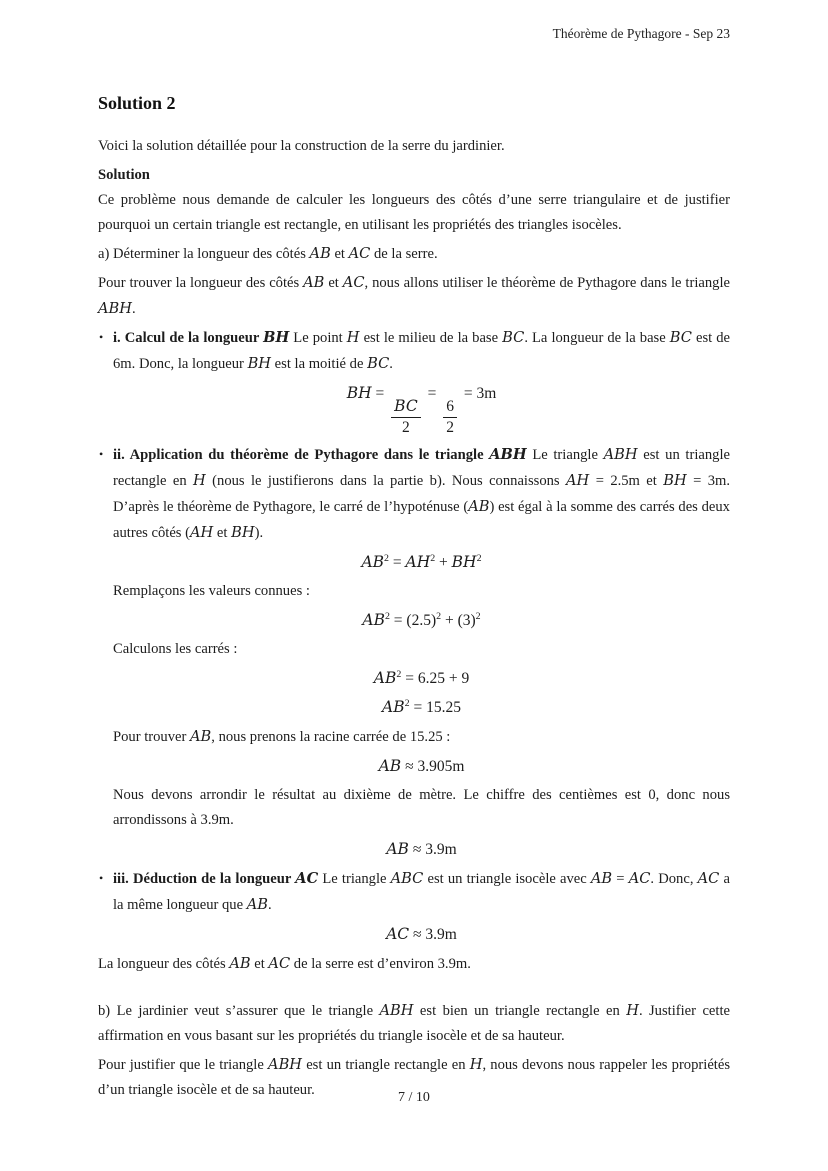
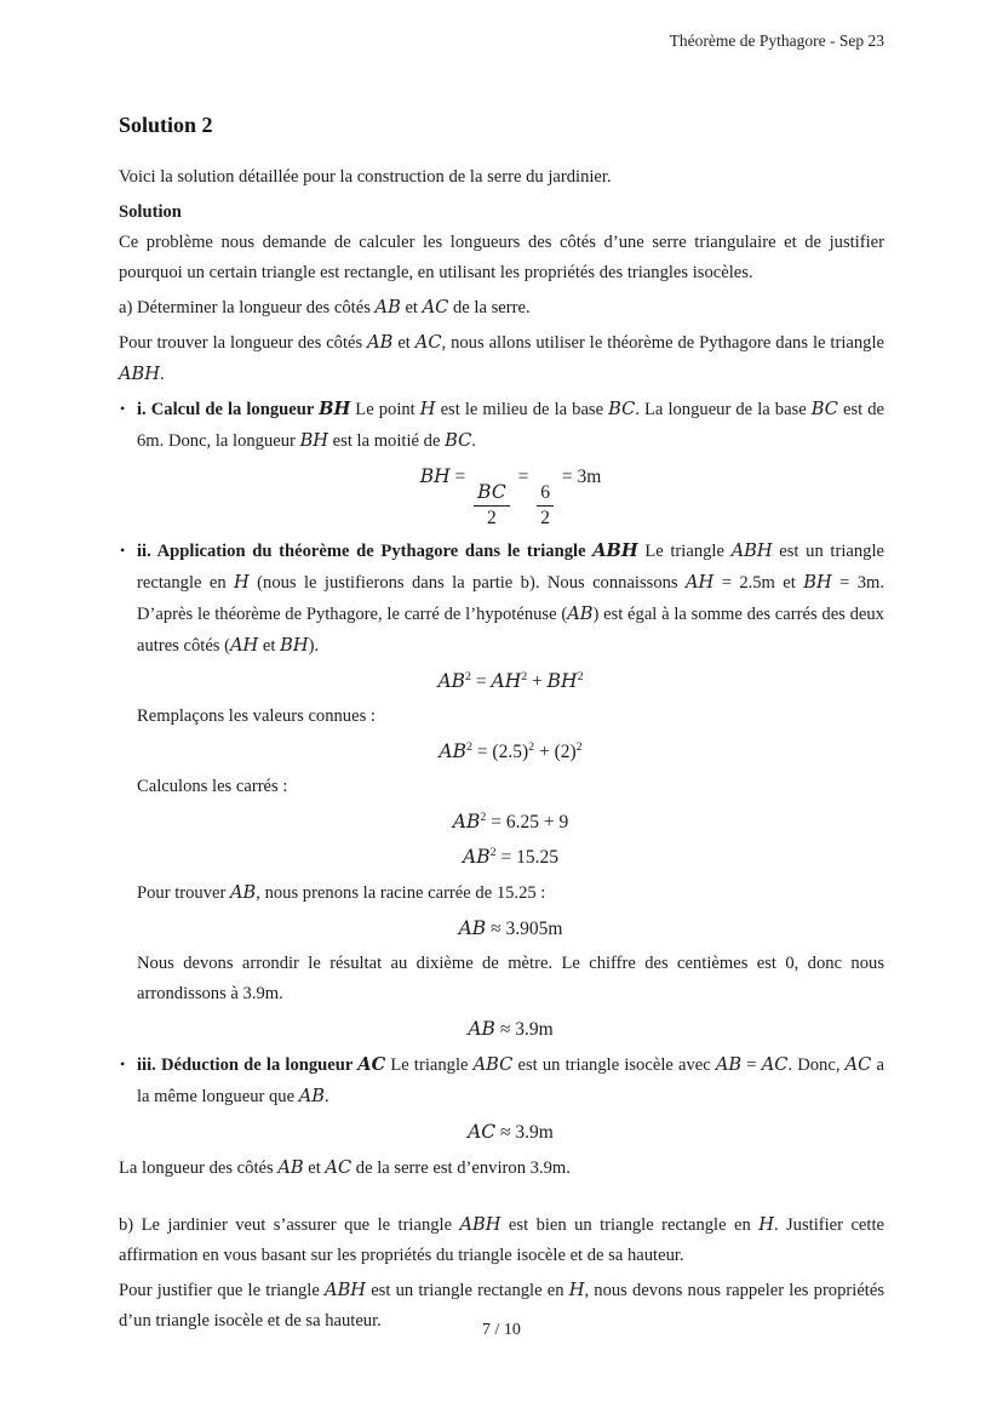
  Théorème de Pythagore - Sep 23
  Solution 2
  Voici la solution détaillée pour la construction de la serre du jardinier.
  Solution
  Ce problème nous demande de calculer les longueurs des côtés d’une serre triangulaire et de justifier pourquoi un certain triangle est rectangle, en utilisant les propriétés des triangles isocèles.
  a) Déterminer la longueur des côtés AB et AC de la serre.
  Pour trouver la longueur des côtés AB et AC, nous allons utiliser le théorème de Pythagore dans le triangle ABH.
  i. Calcul de la longueur BH Le point H est le milieu de la base BC. La longueur de la base BC est de 6m. Donc, la longueur BH est la moitié de BC.
  BH =
  BC
  2
  =
  6
  2
  = 3m
  ii. Application du théorème de Pythagore dans le triangle ABH Le triangle ABH est un triangle rectangle en H (nous le justifierons dans la partie b). Nous connaissons AH = 2.5m et BH = 3m. D’après le théorème de Pythagore, le carré de l’hypoténuse (AB) est égal à la somme des carrés des deux autres côtés (AH et BH).
  AB2 = AH2 + BH2
  Remplaçons les valeurs connues :
- AB2 = (2.5)2 + (3)2
+ AB2 = (2.5)2 + (2)2
  Calculons les carrés :
  AB2 = 6.25 + 9
  AB2 = 15.25
  Pour trouver AB, nous prenons la racine carrée de 15.25 :
  AB ≈ 3.905m
  Nous devons arrondir le résultat au dixième de mètre. Le chiffre des centièmes est 0, donc nous arrondissons à 3.9m.
  AB ≈ 3.9m
  iii. Déduction de la longueur AC Le triangle ABC est un triangle isocèle avec AB = AC. Donc, AC a la même longueur que AB.
  AC ≈ 3.9m
  La longueur des côtés AB et AC de la serre est d’environ 3.9m.
  b) Le jardinier veut s’assurer que le triangle ABH est bien un triangle rectangle en H. Justifier cette affirmation en vous basant sur les propriétés du triangle isocèle et de sa hauteur.
  Pour justifier que le triangle ABH est un triangle rectangle en H, nous devons nous rappeler les propriétés d’un triangle isocèle et de sa hauteur.
  7 / 10
